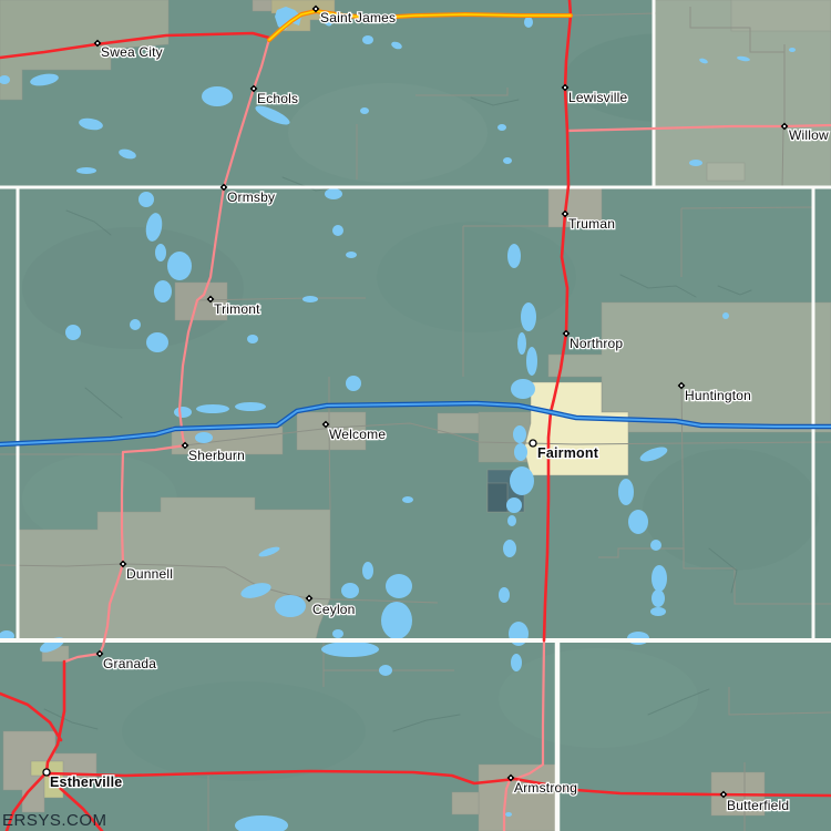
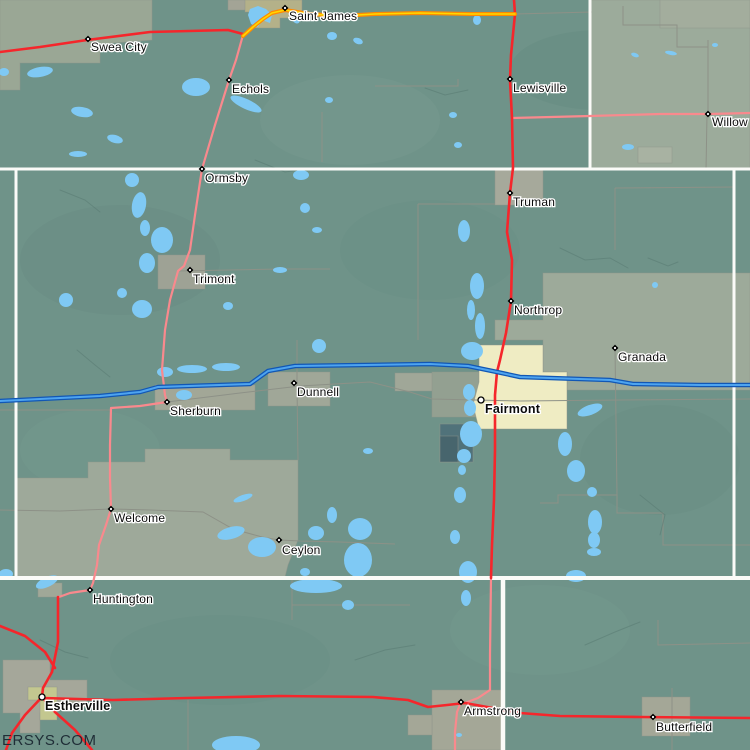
  Saint James
  Swea City
  Echols
  Lewisville
  Willow
  Ormsby
  Truman
  Trimont
  Northrop
- Huntington
+ Granada
- Welcome
+ Dunnell
  Sherburn
  Fairmont
- Dunnell
+ Welcome
  Ceylon
- Granada
+ Huntington
  Estherville
  Armstrong
  Butterfield
  ERSYS.COM
